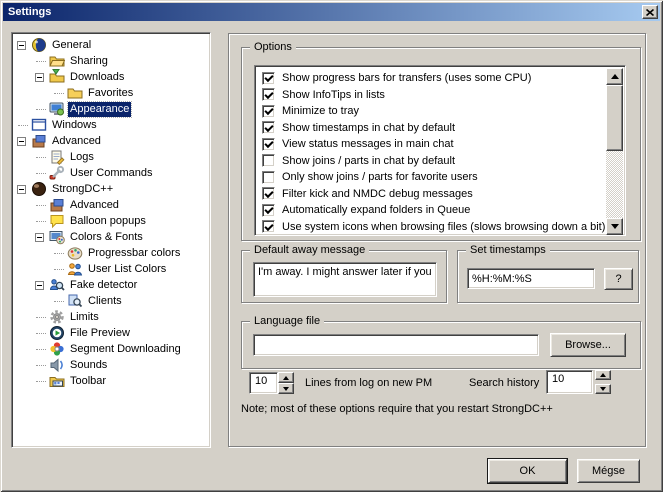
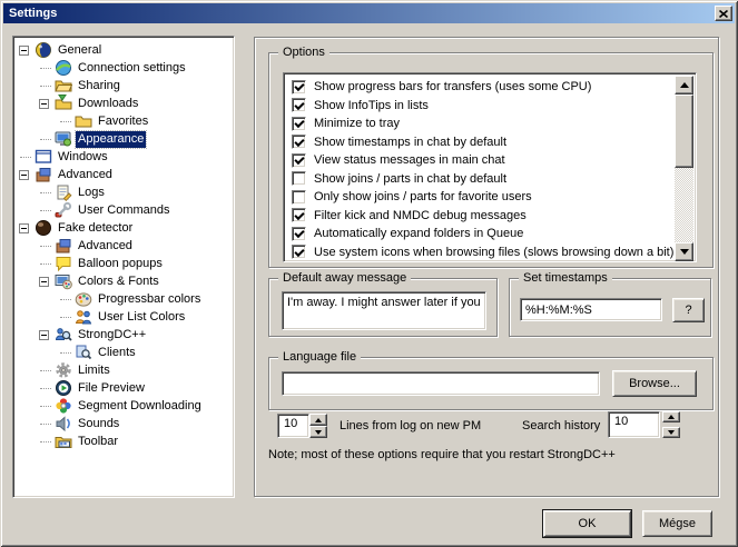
  Settings
  General
+ Connection settings
  Sharing
  Downloads
  Favorites
  Appearance
  Windows
  Advanced
  Logs
  User Commands
- StrongDC++
+ Fake detector
  Advanced
  Balloon popups
  Colors & Fonts
  Progressbar colors
  User List Colors
- Fake detector
+ StrongDC++
  Clients
  Limits
  File Preview
  Segment Downloading
  Sounds
  Toolbar
  Options
  Show progress bars for transfers (uses some CPU)
  Show InfoTips in lists
  Minimize to tray
  Show timestamps in chat by default
  View status messages in main chat
  Show joins / parts in chat by default
  Only show joins / parts for favorite users
  Filter kick and NMDC debug messages
  Automatically expand folders in Queue
  Use system icons when browsing files (slows browsing down a bit)
  Default away message
  I'm away. I might answer later if you
  Set timestamps
  %H:%M:%S
  ?
  Language file
  Browse...
  10
  Lines from log on new PM
  Search history
  10
  Note; most of these options require that you restart StrongDC++
  OK
  Mégse
